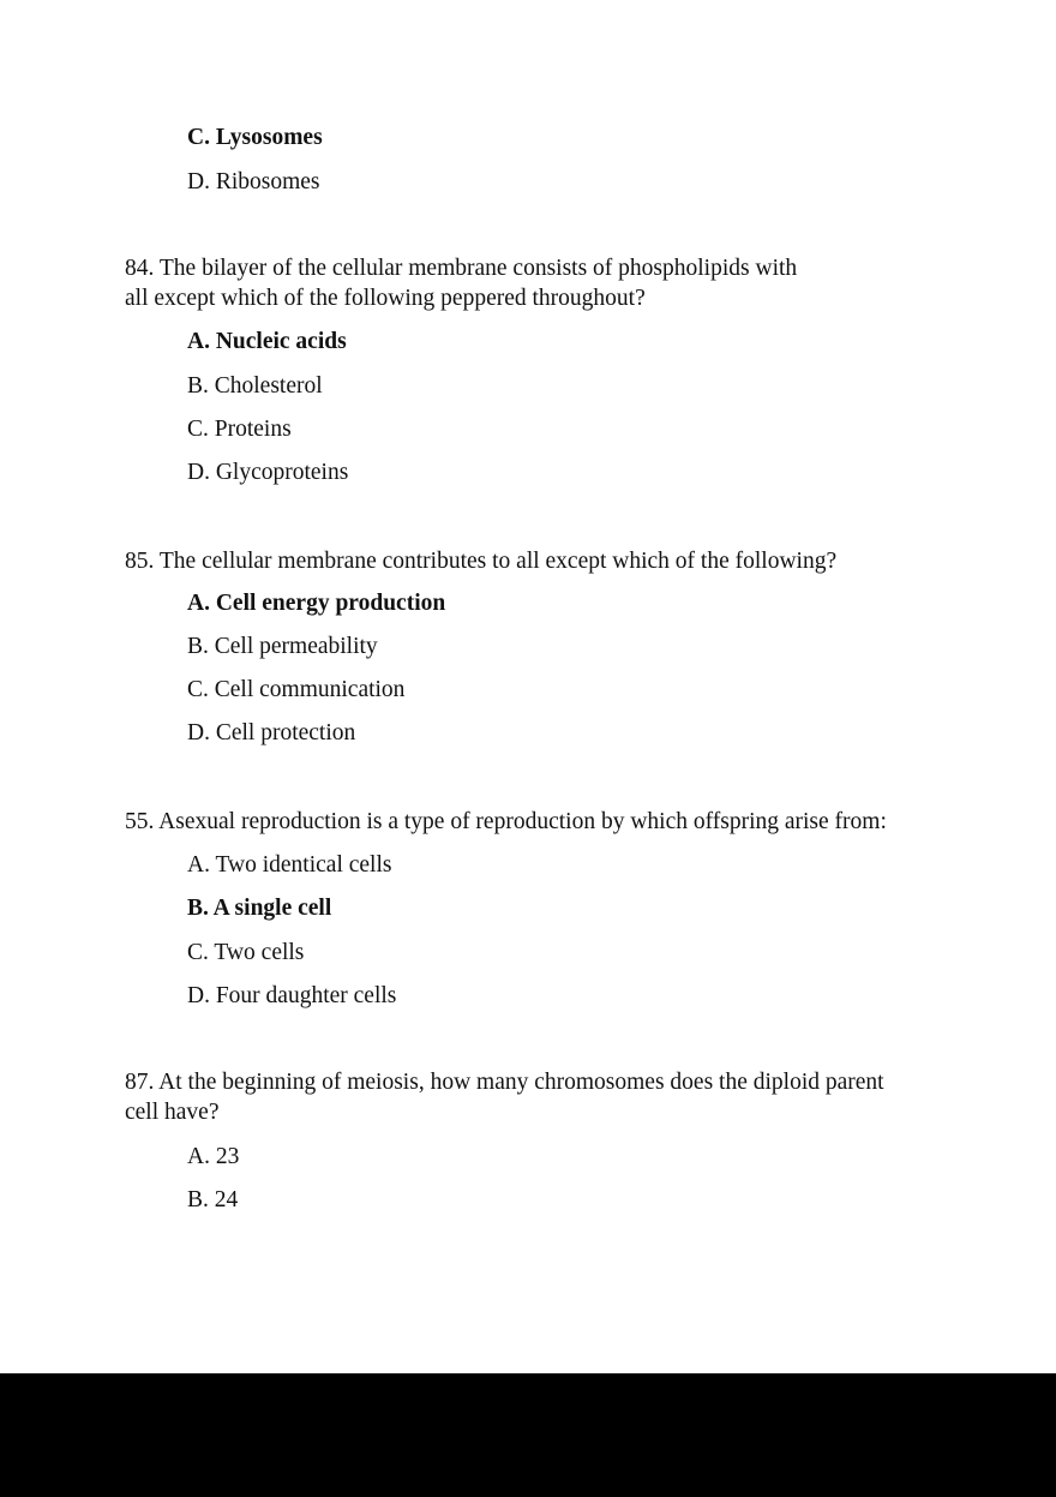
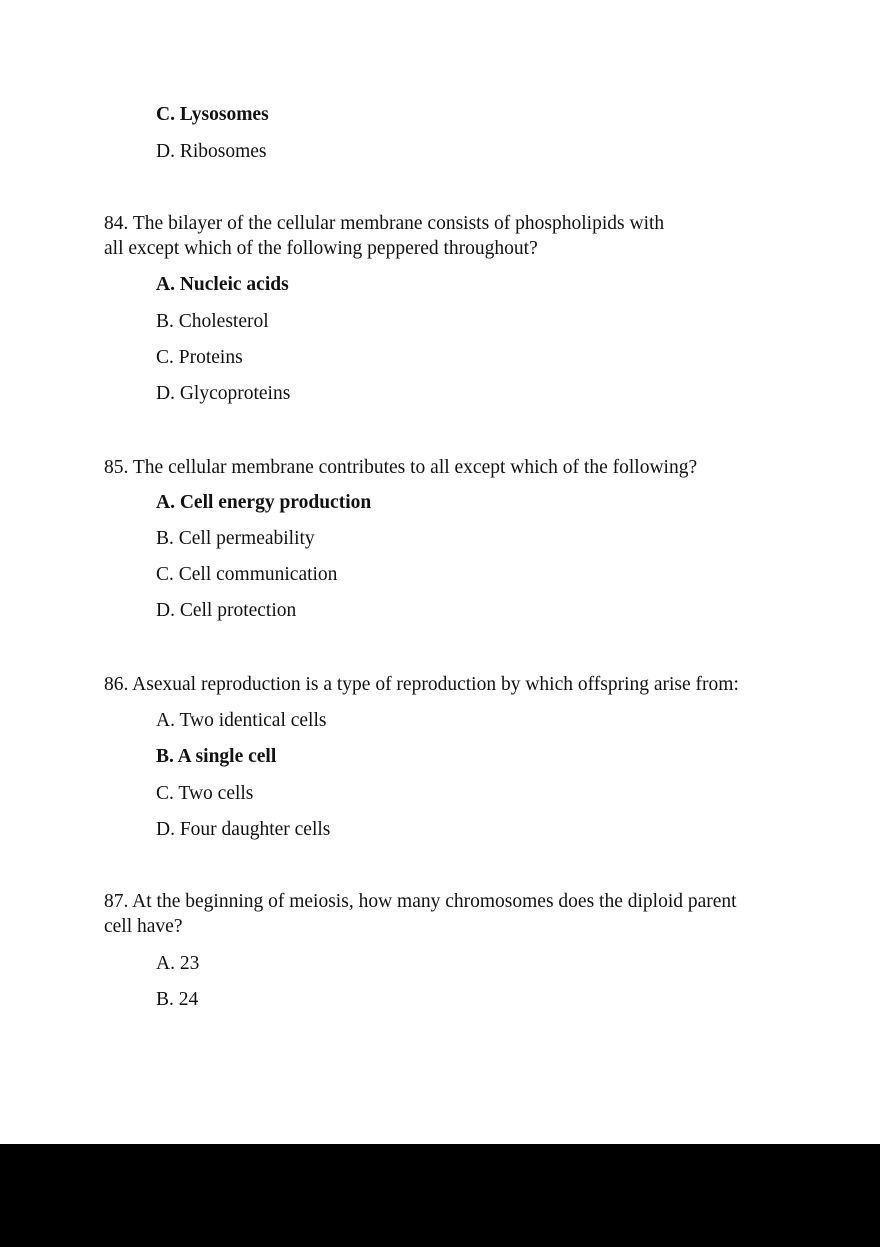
  C. Lysosomes
  D. Ribosomes
  84. The bilayer of the cellular membrane consists of phospholipids with
  all except which of the following peppered throughout?
  A. Nucleic acids
  B. Cholesterol
  C. Proteins
  D. Glycoproteins
  85. The cellular membrane contributes to all except which of the following?
  A. Cell energy production
  B. Cell permeability
  C. Cell communication
  D. Cell protection
- 55. Asexual reproduction is a type of reproduction by which offspring arise from:
+ 86. Asexual reproduction is a type of reproduction by which offspring arise from:
  A. Two identical cells
  B. A single cell
  C. Two cells
  D. Four daughter cells
  87. At the beginning of meiosis, how many chromosomes does the diploid parent
  cell have?
  A. 23
  B. 24
